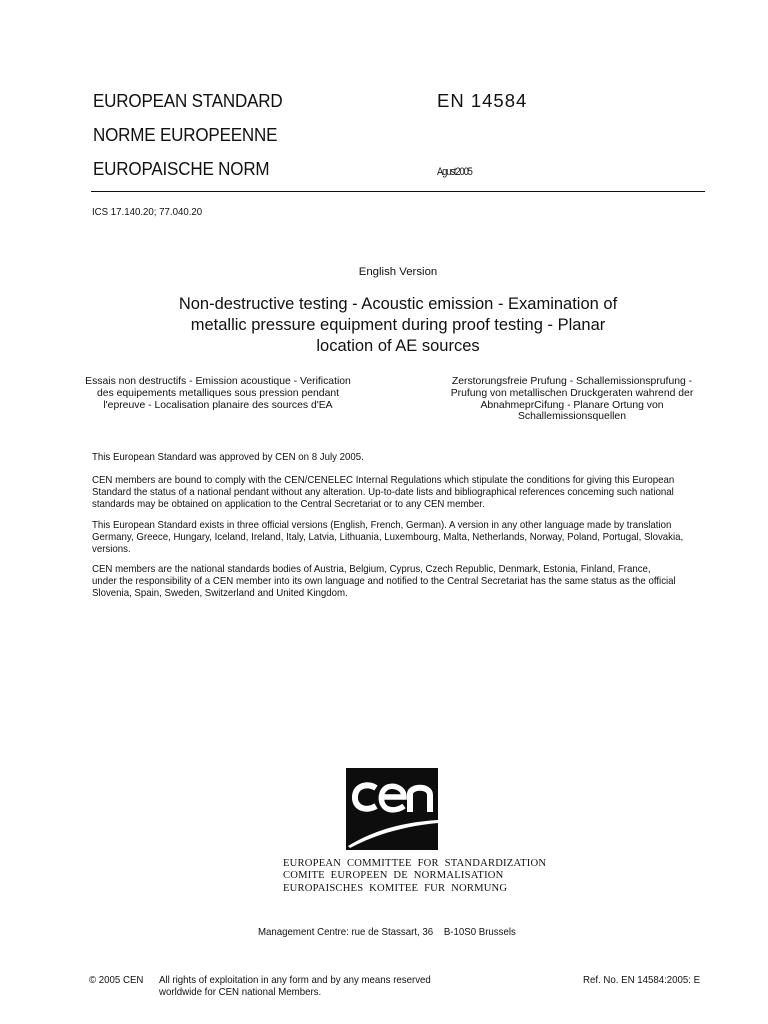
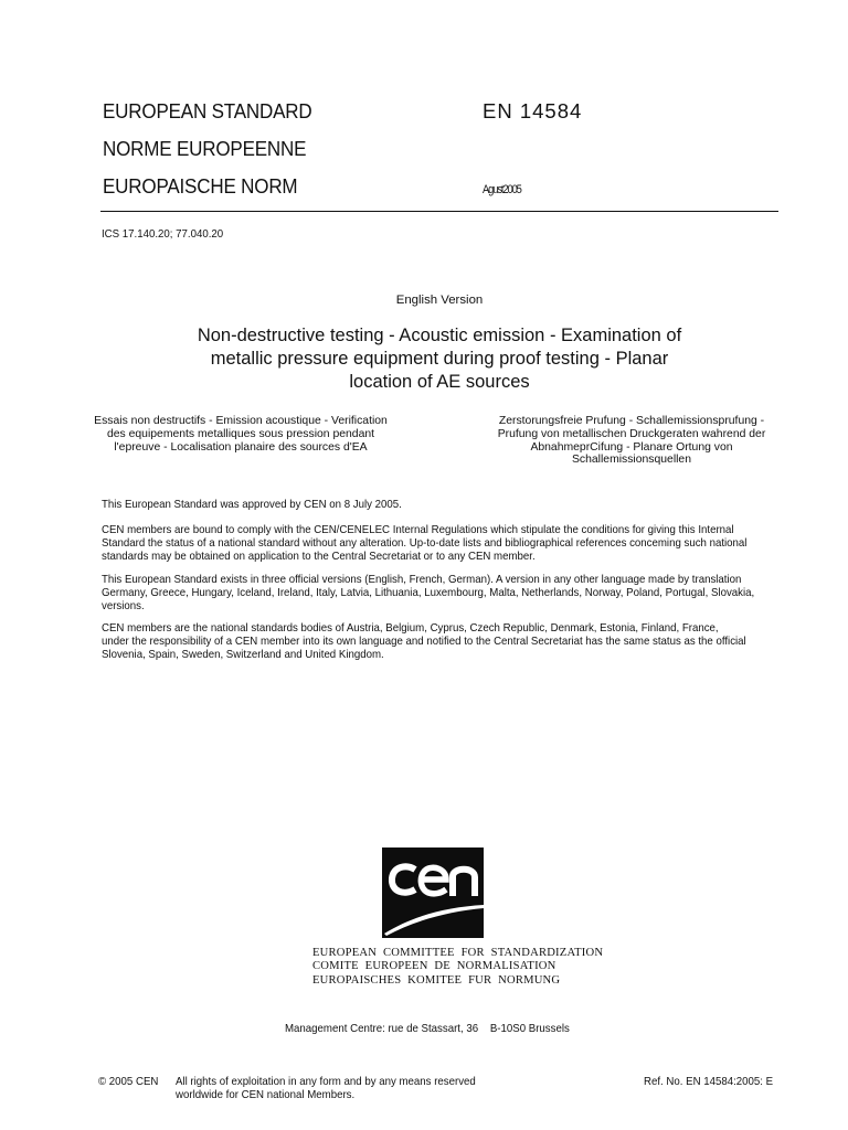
  EUROPEAN STANDARD
  NORME EUROPEENNE
  EUROPAISCHE NORM
  EN 14584
  Agust2005
  ICS 17.140.20; 77.040.20
  English Version
  Non-destructive testing - Acoustic emission - Examination of
  metallic pressure equipment during proof testing - Planar
  location of AE sources
  Essais non destructifs - Emission acoustique - Verification
  des equipements metalliques sous pression pendant
  l'epreuve - Localisation planaire des sources d'EA
  Zerstorungsfreie Prufung - Schallemissionsprufung -
  Prufung von metallischen Druckgeraten wahrend der
  AbnahmeprCifung - Planare Ortung von
  Schallemissionsquellen
  This European Standard was approved by CEN on 8 July 2005.
- CEN members are bound to comply with the CEN/CENELEC Internal Regulations which stipulate the conditions for giving this European
+ CEN members are bound to comply with the CEN/CENELEC Internal Regulations which stipulate the conditions for giving this Internal
- Standard the status of a national pendant without any alteration. Up-to-date lists and bibliographical references conceming such national
+ Standard the status of a national standard without any alteration. Up-to-date lists and bibliographical references conceming such national
  standards may be obtained on application to the Central Secretariat or to any CEN member.
  This European Standard exists in three official versions (English, French, German). A version in any other language made by translation
  Germany, Greece, Hungary, Iceland, Ireland, Italy, Latvia, Lithuania, Luxembourg, Malta, Netherlands, Norway, Poland, Portugal, Slovakia,
  versions.
  CEN members are the national standards bodies of Austria, Belgium, Cyprus, Czech Republic, Denmark, Estonia, Finland, France,
  under the responsibility of a CEN member into its own language and notified to the Central Secretariat has the same status as the official
  Slovenia, Spain, Sweden, Switzerland and United Kingdom.
  EUROPEAN COMMITTEE FOR STANDARDIZATION
  COMITE EUROPEEN DE NORMALISATION
  EUROPAISCHES KOMITEE FUR NORMUNG
  Management Centre: rue de Stassart, 36 B-10S0 Brussels
  © 2005 CEN
  All rights of exploitation in any form and by any means reserved
  worldwide for CEN national Members.
  Ref. No. EN 14584:2005: E
